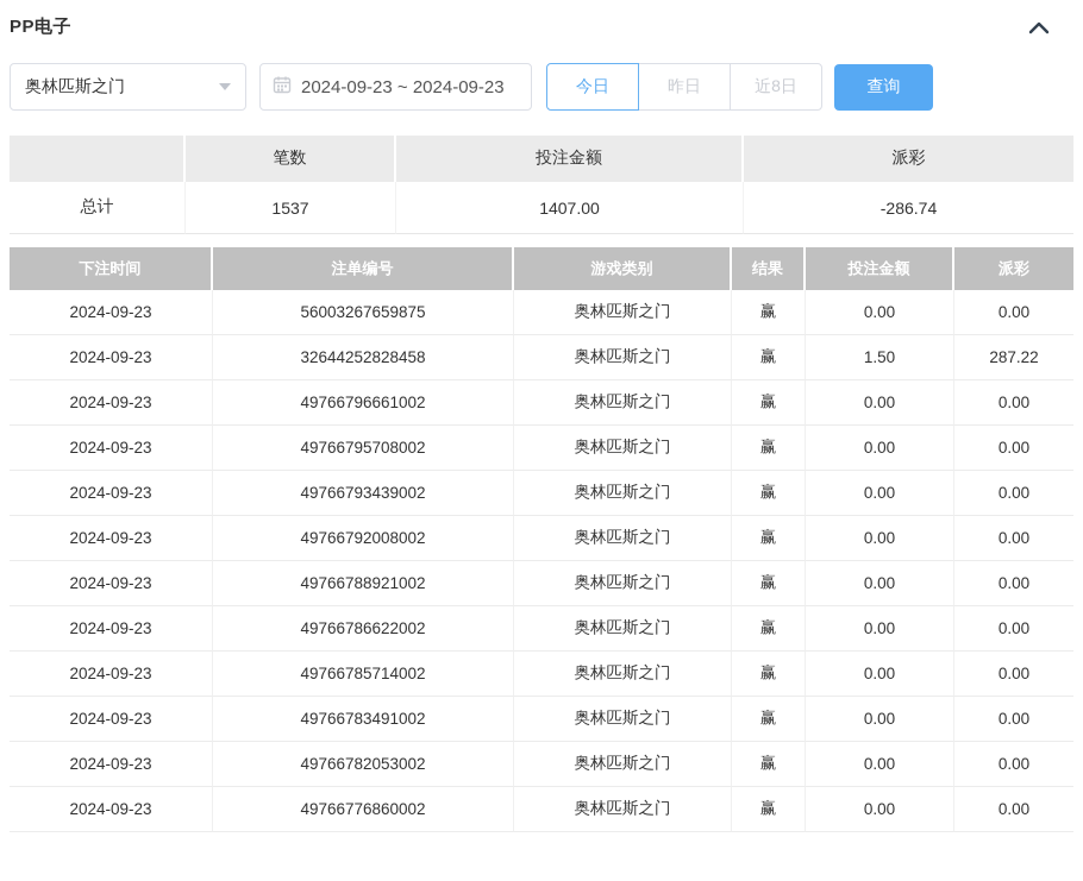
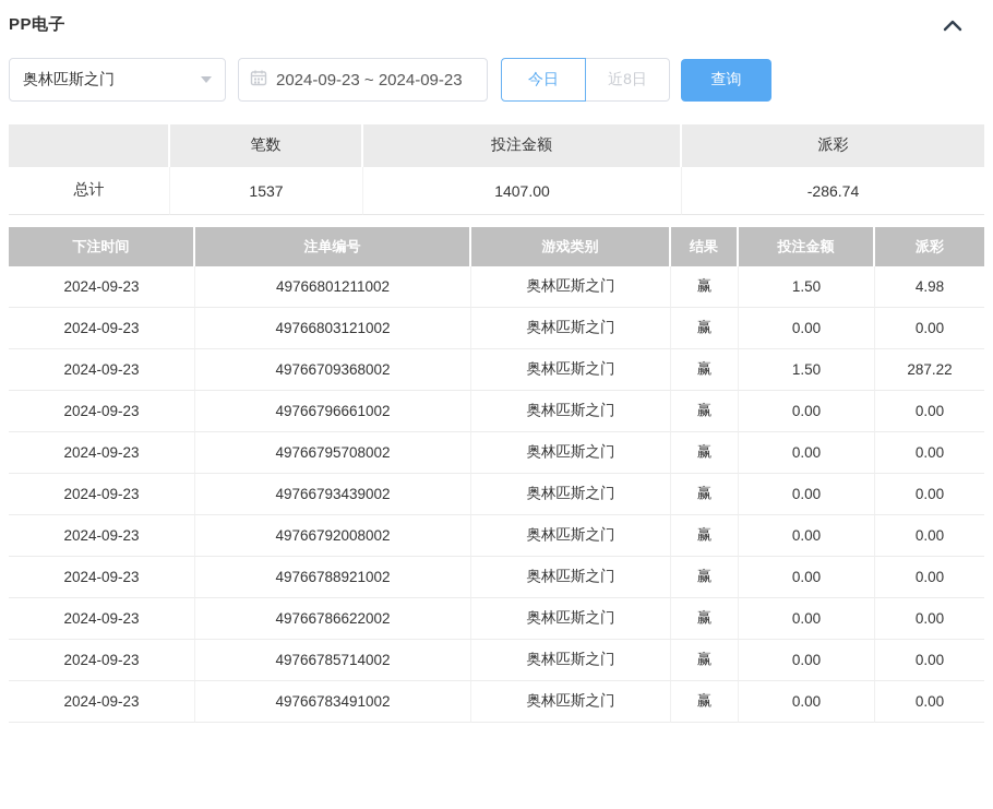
  PP电子
  奥林匹斯之门
  2024-09-23 ~ 2024-09-23
  今日
- 昨日
  近8日
  查询
  	笔数	投注金额	派彩
  总计	1537	1407.00	-286.74
  下注时间	注单编号	游戏类别	结果	投注金额	派彩
+ 2024-09-23	49766801211002	奥林匹斯之门	赢	1.50	4.98
- 2024-09-23	56003267659875	奥林匹斯之门	赢	0.00	0.00
+ 2024-09-23	49766803121002	奥林匹斯之门	赢	0.00	0.00
- 2024-09-23	32644252828458	奥林匹斯之门	赢	1.50	287.22
+ 2024-09-23	49766709368002	奥林匹斯之门	赢	1.50	287.22
  2024-09-23	49766796661002	奥林匹斯之门	赢	0.00	0.00
  2024-09-23	49766795708002	奥林匹斯之门	赢	0.00	0.00
  2024-09-23	49766793439002	奥林匹斯之门	赢	0.00	0.00
  2024-09-23	49766792008002	奥林匹斯之门	赢	0.00	0.00
  2024-09-23	49766788921002	奥林匹斯之门	赢	0.00	0.00
  2024-09-23	49766786622002	奥林匹斯之门	赢	0.00	0.00
  2024-09-23	49766785714002	奥林匹斯之门	赢	0.00	0.00
  2024-09-23	49766783491002	奥林匹斯之门	赢	0.00	0.00
- 2024-09-23	49766782053002	奥林匹斯之门	赢	0.00	0.00
- 2024-09-23	49766776860002	奥林匹斯之门	赢	0.00	0.00
